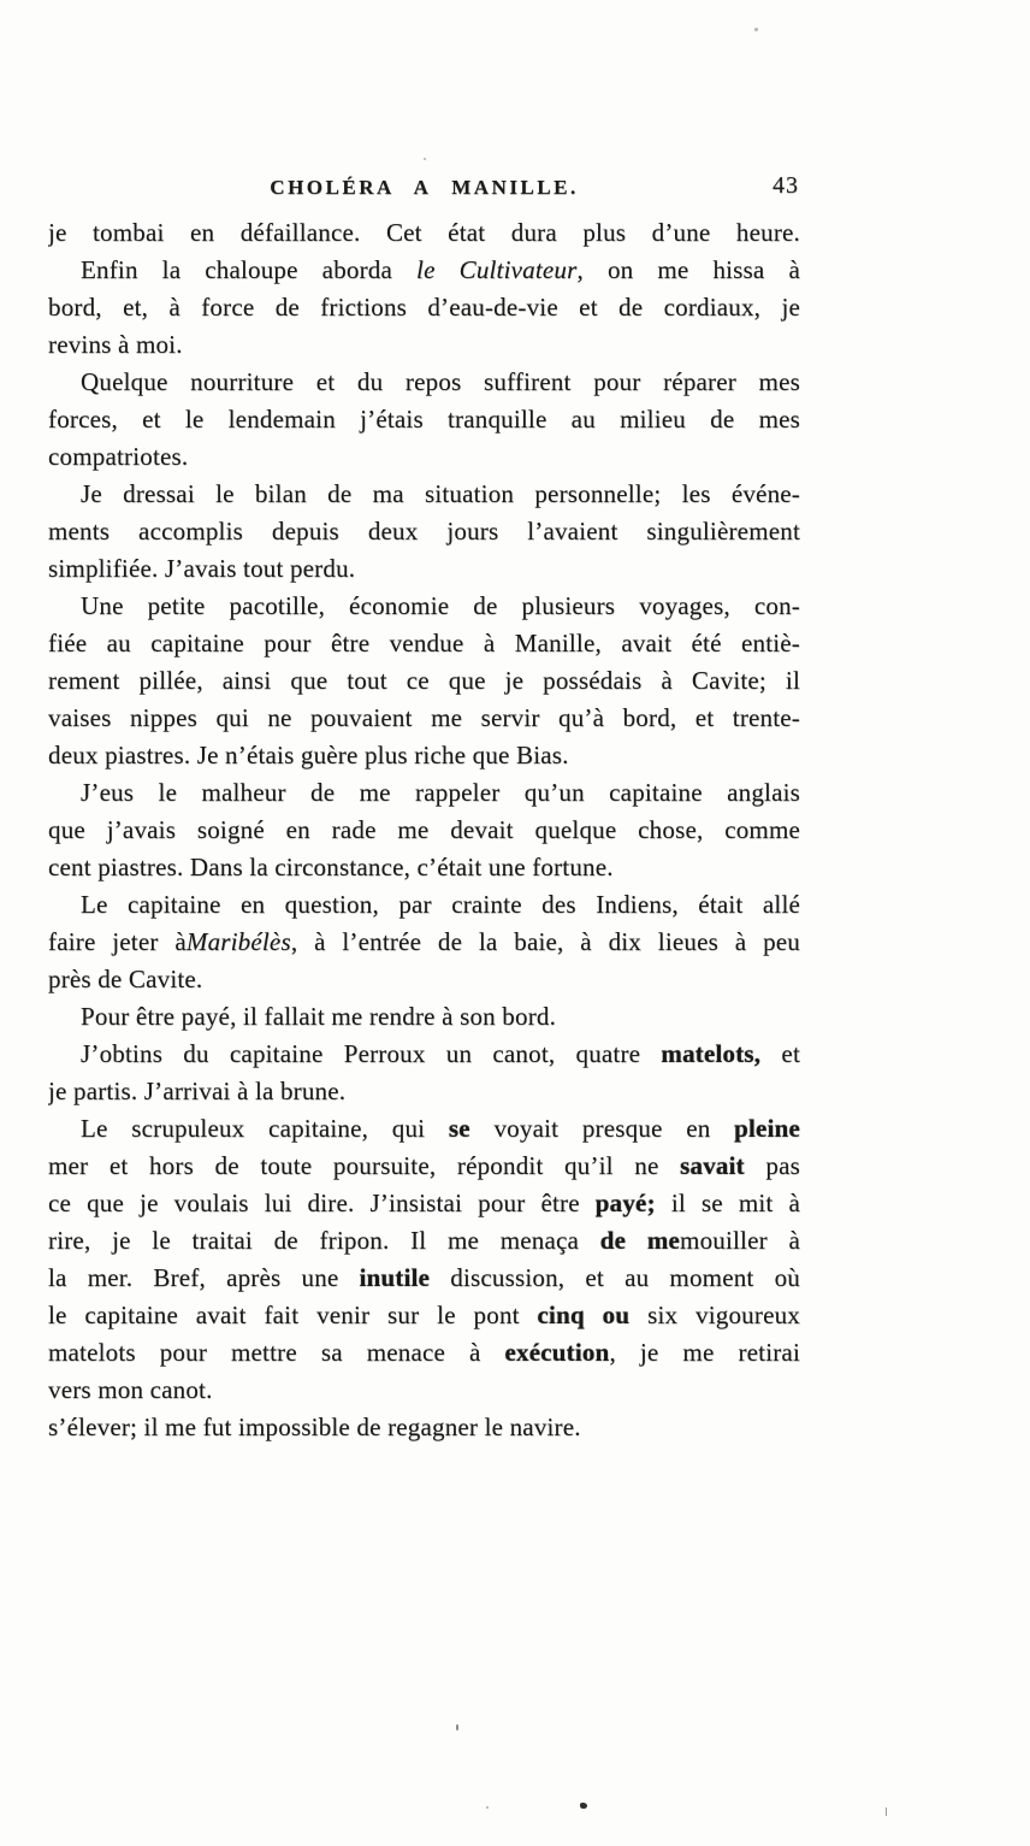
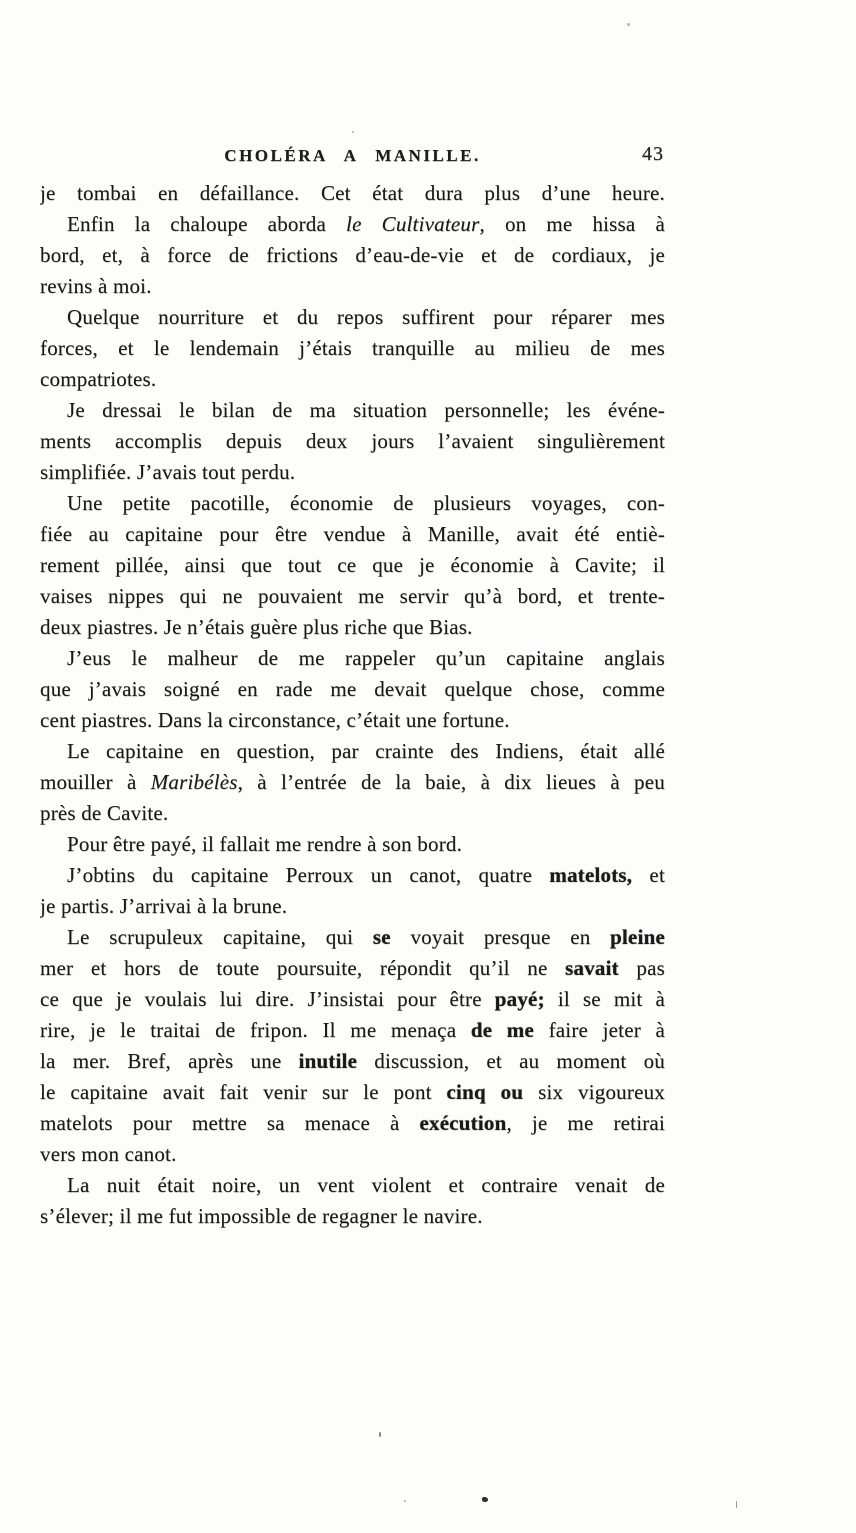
  CHOLÉRA A MANILLE.
  43
  je tombai en défaillance. Cet état dura plus d’une heure.
  Enfin la chaloupe aborda le Cultivateur, on me hissa à
  bord, et, à force de frictions d’eau-de-vie et de cordiaux, je
  revins à moi.
  Quelque nourriture et du repos suffirent pour réparer mes
  forces, et le lendemain j’étais tranquille au milieu de mes
  compatriotes.
  Je dressai le bilan de ma situation personnelle; les événe-
  ments accomplis depuis deux jours l’avaient singulièrement
  simplifiée. J’avais tout perdu.
  Une petite pacotille, économie de plusieurs voyages, con-
  fiée au capitaine pour être vendue à Manille, avait été entiè-
- rement pillée, ainsi que tout ce que je possédais à Cavite; il
+ rement pillée, ainsi que tout ce que je économie à Cavite; il
  vaises nippes qui ne pouvaient me servir qu’à bord, et trente-
  deux piastres. Je n’étais guère plus riche que Bias.
  J’eus le malheur de me rappeler qu’un capitaine anglais
  que j’avais soigné en rade me devait quelque chose, comme
  cent piastres. Dans la circonstance, c’était une fortune.
  Le capitaine en question, par crainte des Indiens, était allé
- faire jeter àMaribélès, à l’entrée de la baie, à dix lieues à peu
+ mouiller à Maribélès, à l’entrée de la baie, à dix lieues à peu
  près de Cavite.
  Pour être payé, il fallait me rendre à son bord.
  J’obtins du capitaine Perroux un canot, quatre matelots, et
  je partis. J’arrivai à la brune.
  Le scrupuleux capitaine, qui se voyait presque en pleine
  mer et hors de toute poursuite, répondit qu’il ne savait pas
  ce que je voulais lui dire. J’insistai pour être payé; il se mit à
- rire, je le traitai de fripon. Il me menaça de memouiller à
+ rire, je le traitai de fripon. Il me menaça de me faire jeter à
  la mer. Bref, après une inutile discussion, et au moment où
  le capitaine avait fait venir sur le pont cinq ou six vigoureux
  matelots pour mettre sa menace à exécution, je me retirai
  vers mon canot.
+ La nuit était noire, un vent violent et contraire venait de
  s’élever; il me fut impossible de regagner le navire.
